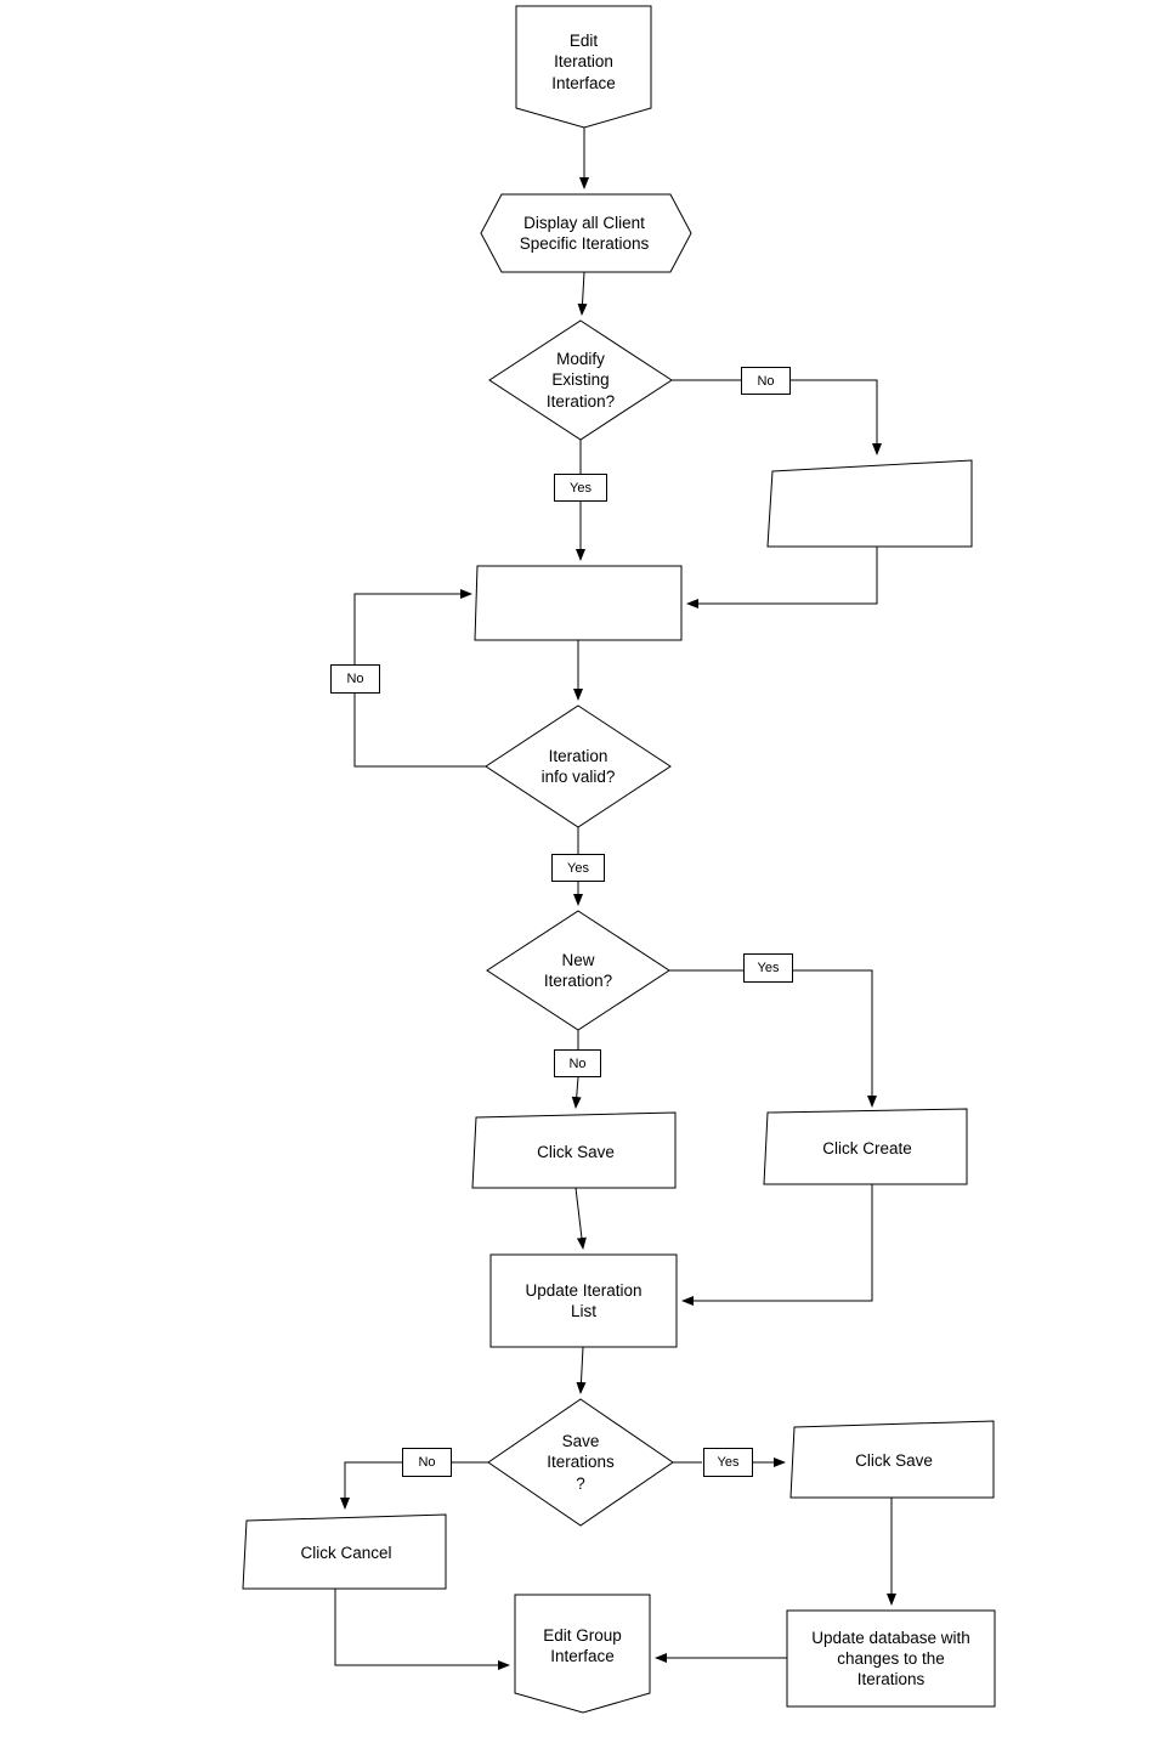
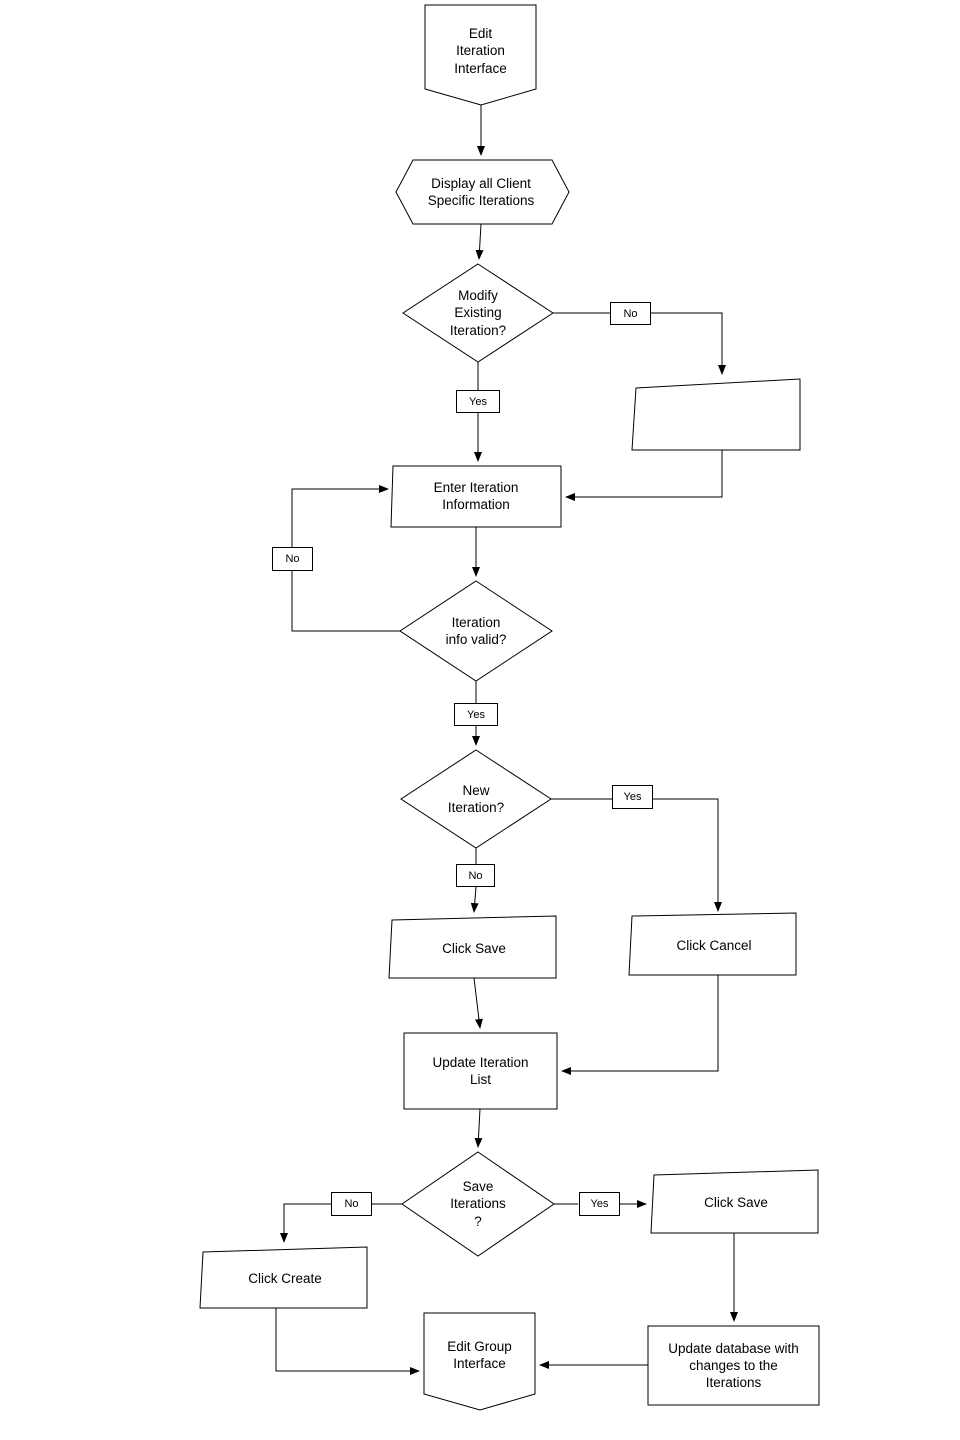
  Edit
  Iteration
  Interface
  Display all Client
  Specific Iterations
  Modify
  Existing
  Iteration?
+ Enter Iteration
+ Information
  Iteration
  info valid?
  New
  Iteration?
  Click Save
- Click Create
+ Click Cancel
  Update Iteration
  List
  Save
  Iterations
  ?
  Click Save
- Click Cancel
+ Click Create
  Edit Group
  Interface
  Update database with
  changes to the
  Iterations
  No
  Yes
  No
  Yes
  Yes
  No
  No
  Yes
